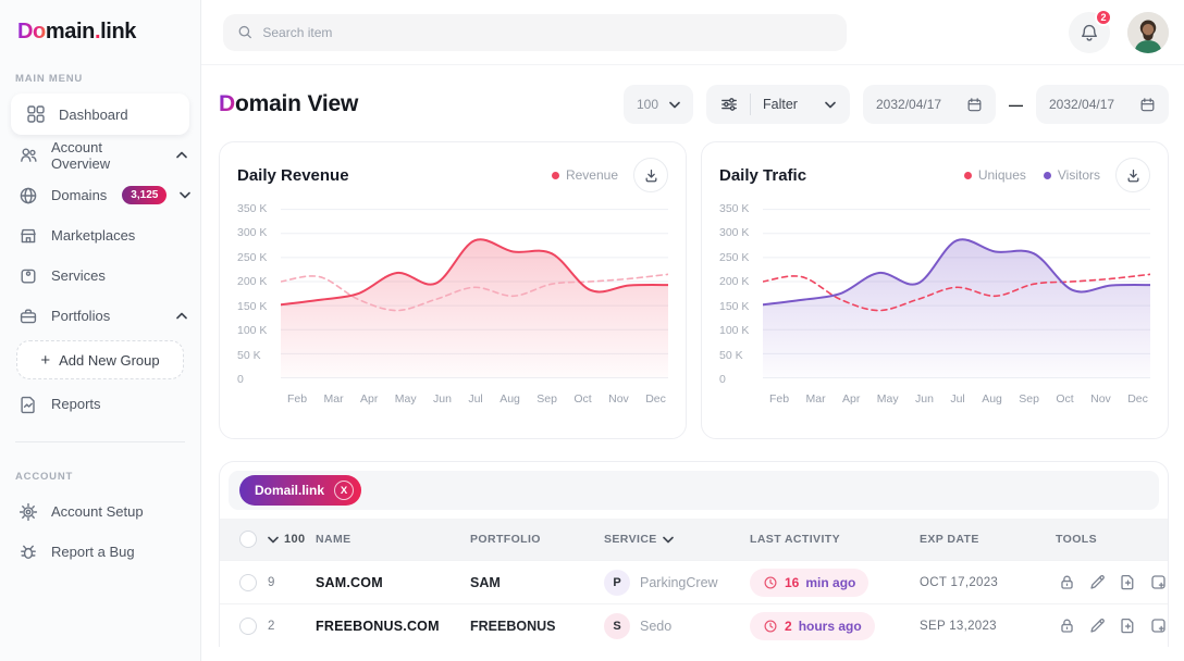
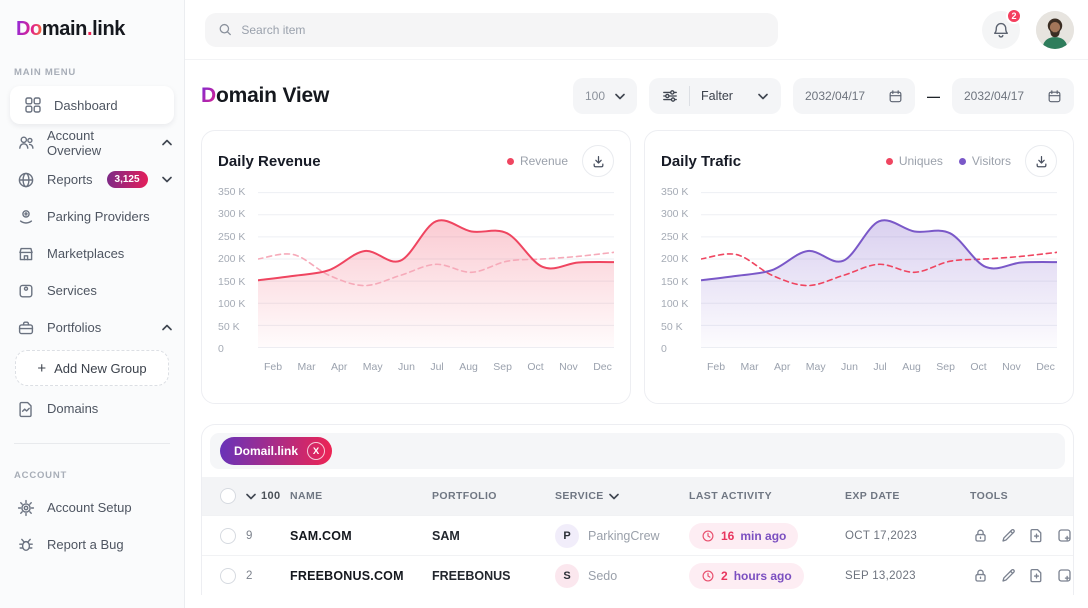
  Domain.link
  MAIN MENU
  Dashboard
  Account Overview
- Domains
+ Reports
  3,125
+ Parking Providers
  Marketplaces
  Services
  Portfolios
  +
  Add New Group
- Reports
+ Domains
  ACCOUNT
  Account Setup
  Report a Bug
  Search item
  2
  Domain View
  100
  Falter
  2032/04/17
  —
  2032/04/17
  Daily Revenue
  Revenue
  350 K
  300 K
  250 K
  200 K
  150 K
  100 K
  50 K
  0
  Feb
  Mar
  Apr
  May
  Jun
  Jul
  Aug
  Sep
  Oct
  Nov
  Dec
  Daily Trafic
  Uniques
  Visitors
  350 K
  300 K
  250 K
  200 K
  150 K
  100 K
  50 K
  0
  Feb
  Mar
  Apr
  May
  Jun
  Jul
  Aug
  Sep
  Oct
  Nov
  Dec
  Domail.link
  X
  100
  NAME
  PORTFOLIO
  SERVICE
  LAST ACTIVITY
  EXP DATE
  TOOLS
  9
  SAM.COM
  SAM
  P
  ParkingCrew
  16
  min ago
  OCT 17,2023
  2
  FREEBONUS.COM
  FREEBONUS
  S
  Sedo
  2
  hours ago
  SEP 13,2023
